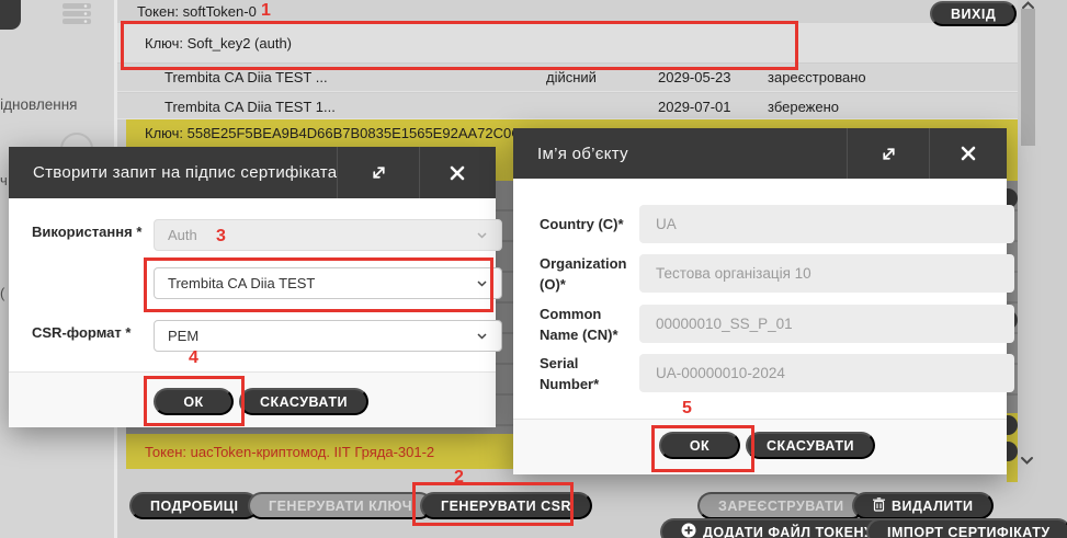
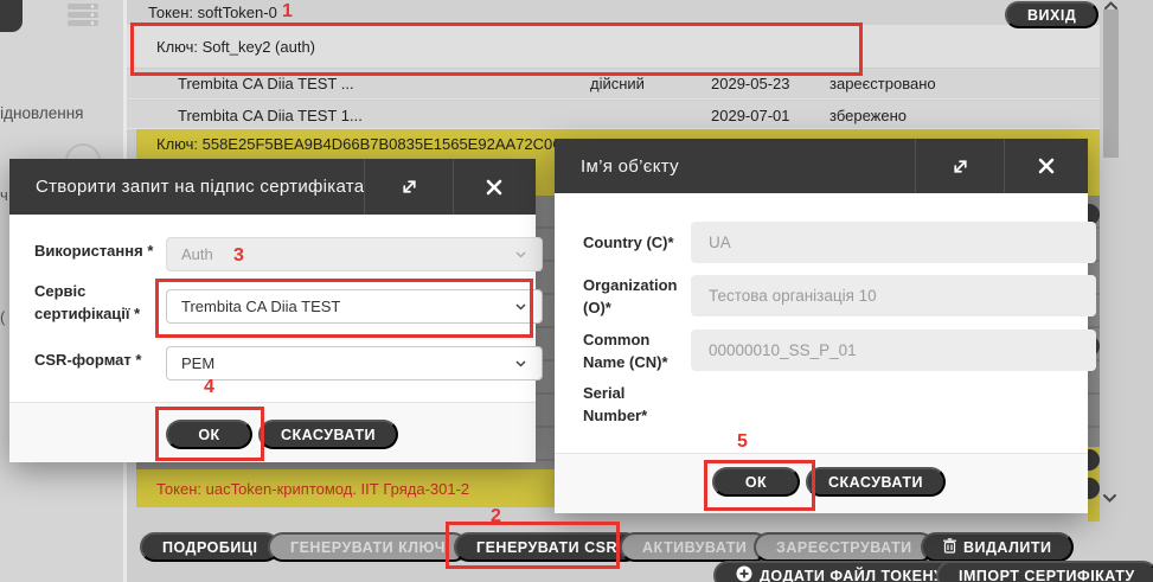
  ідновлення
  ч
  (
  Токен: softToken-0
  Ключ: Soft_key2 (auth)
  Trembita CA Diia TEST ...
  дійсний
  2029-05-23
  зареєстровано
  Trembita CA Diia TEST 1...
  2029-07-01
  збережено
  Ключ: 558E25F5BEA9B4D66B7B0835E1565E92AA72C0
  Токен: uacToken-криптомод. ІІТ Гряда-301-2
  ВИХІД
  ПОДРОБИЦІ
  ГЕНЕРУВАТИ КЛЮЧ
  ГЕНЕРУВАТИ CSR
+ АКТИВУВАТИ
  ЗАРЕЄСТРУВАТИ
  ВИДАЛИТИ
  ДОДАТИ ФАЙЛ ТОКЕН
  ІМПОРТ СЕРТИФІКАТУ
  Створити запит на підпис сертифіката
  Використання *
  Auth
+ Сервіс сертифікації *
  Trembita CA Diia TEST
  CSR-формат *
  PEM
  ОК
  СКАСУВАТИ
  Ім’я об’єкту
  Country (C)*
  UA
  Organization (O)*
  Тестова організація 10
  Common Name (CN)*
  00000010_SS_P_01
  Serial Number*
- UA-00000010-2024
  ОК
  СКАСУВАТИ
  1
  3
  4
  2
  5
